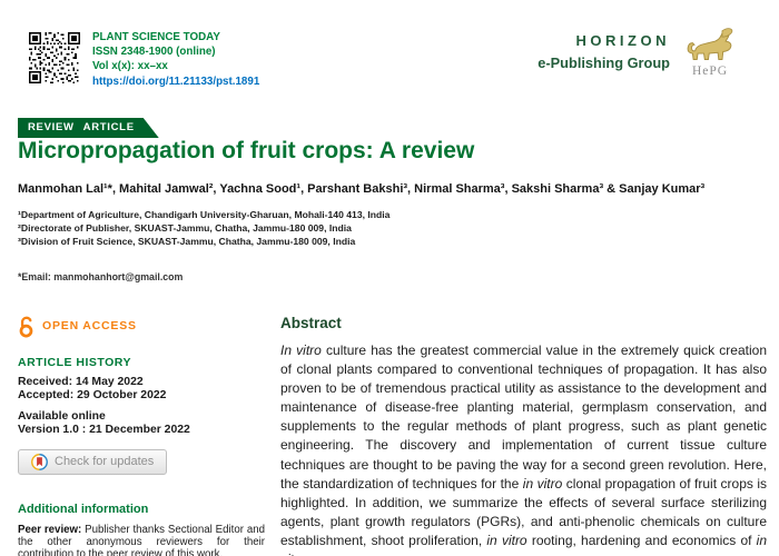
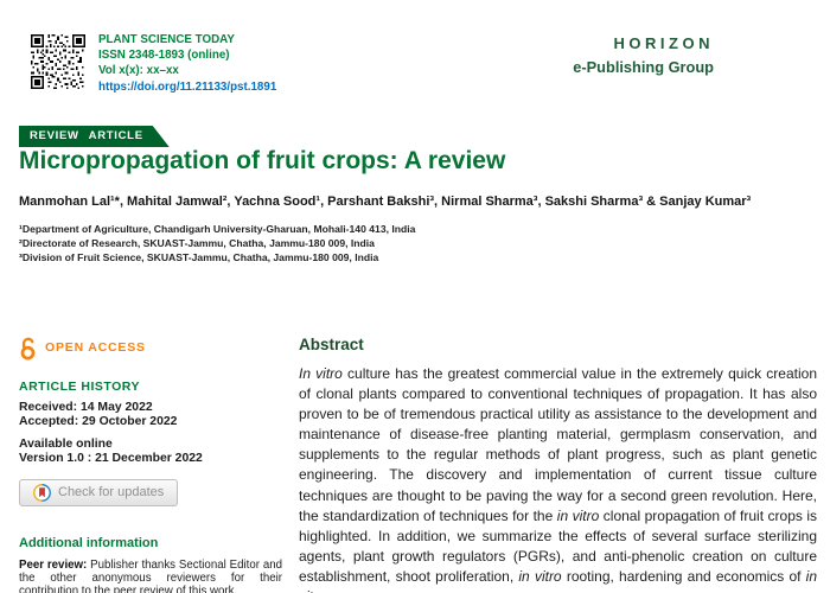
  PLANT SCIENCE TODAY
- ISSN 2348-1900 (online)
+ ISSN 2348-1893 (online)
  Vol x(x): xx–xx
  https://doi.org/11.21133/pst.1891
  HORIZON
  e-Publishing Group
- HePG
  REVIEW ARTICLE
  Micropropagation of fruit crops: A review
  Manmohan Lal¹*, Mahital Jamwal², Yachna Sood¹, Parshant Bakshi³, Nirmal Sharma³, Sakshi Sharma³ & Sanjay Kumar³
  ¹Department of Agriculture, Chandigarh University-Gharuan, Mohali-140 413, India
- ²Directorate of Publisher, SKUAST-Jammu, Chatha, Jammu-180 009, India
+ ²Directorate of Research, SKUAST-Jammu, Chatha, Jammu-180 009, India
  ³Division of Fruit Science, SKUAST-Jammu, Chatha, Jammu-180 009, India
- *Email: manmohanhort@gmail.com
  OPEN ACCESS
  ARTICLE HISTORY
  Received: 14 May 2022
  Accepted: 29 October 2022
  Available online
  Version 1.0 : 21 December 2022
  Check for updates
  Additional information
  Peer review: Publisher thanks Sectional Editor and the other anonymous reviewers for their contribution to the peer review of this work.
  Abstract
- In vitro culture has the greatest commercial value in the extremely quick creation of clonal plants compared to conventional techniques of propagation. It has also proven to be of tremendous practical utility as assistance to the development and maintenance of disease-free planting material, germplasm conservation, and supplements to the regular methods of plant progress, such as plant genetic engineering. The discovery and implementation of current tissue culture techniques are thought to be paving the way for a second green revolution. Here, the standardization of techniques for the in vitro clonal propagation of fruit crops is highlighted. In addition, we summarize the effects of several surface sterilizing agents, plant growth regulators (PGRs), and anti-phenolic chemicals on culture establishment, shoot proliferation, in vitro rooting, hardening and economics of in
+ In vitro culture has the greatest commercial value in the extremely quick creation of clonal plants compared to conventional techniques of propagation. It has also proven to be of tremendous practical utility as assistance to the development and maintenance of disease-free planting material, germplasm conservation, and supplements to the regular methods of plant progress, such as plant genetic engineering. The discovery and implementation of current tissue culture techniques are thought to be paving the way for a second green revolution. Here, the standardization of techniques for the in vitro clonal propagation of fruit crops is highlighted. In addition, we summarize the effects of several surface sterilizing agents, plant growth regulators (PGRs), and anti-phenolic creation on culture establishment, shoot proliferation, in vitro rooting, hardening and economics of in
